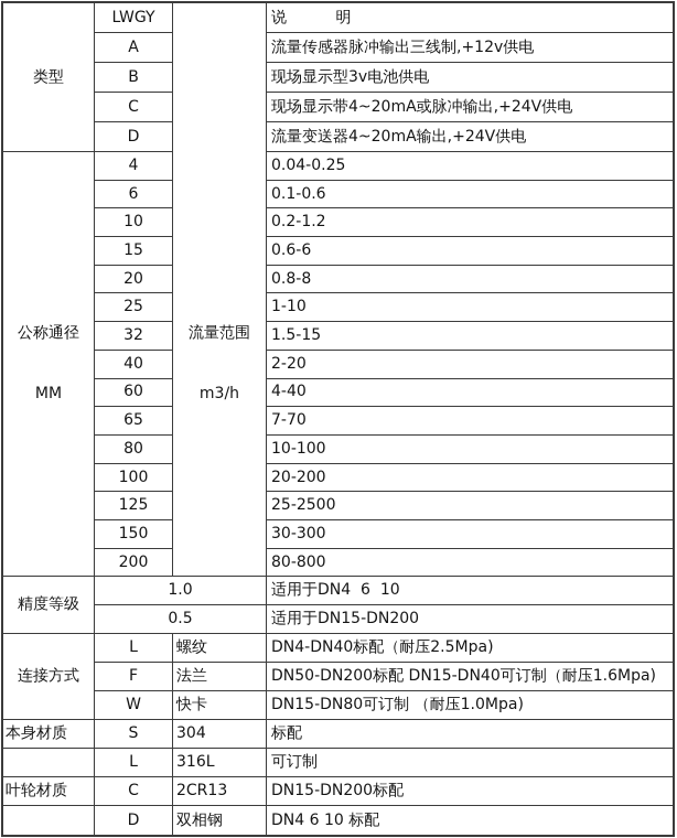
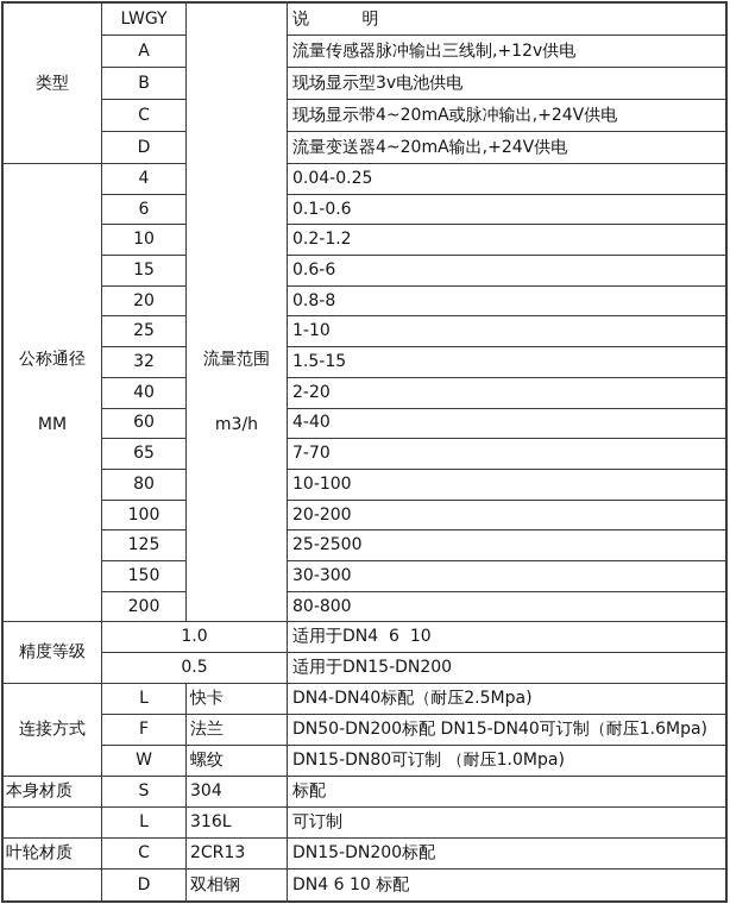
  类型	LWGY		说 明
  A	流量传感器脉冲输出三线制,+12v供电
  B	现场显示型3v电池供电
  C	现场显示带4~20mA或脉冲输出,+24V供电
  D	流量变送器4~20mA输出,+24V供电
  公称通径 MM	4	流量范围 m3/h	0.04-0.25
  6	0.1-0.6
  10	0.2-1.2
  15	0.6-6
  20	0.8-8
  25	1-10
  32	1.5-15
  40	2-20
  60	4-40
  65	7-70
  80	10-100
  100	20-200
  125	25-2500
  150	30-300
  200	80-800
  精度等级	1.0	适用于DN4 6 10
  0.5	适用于DN15-DN200
- 连接方式	L	螺纹	DN4-DN40标配（耐压2.5Mpa)
+ 连接方式	L	快卡	DN4-DN40标配（耐压2.5Mpa)
  F	法兰	DN50-DN200标配 DN15-DN40可订制（耐压1.6Mpa)
- W	快卡	DN15-DN80可订制 （耐压1.0Mpa)
+ W	螺纹	DN15-DN80可订制 （耐压1.0Mpa)
  本身材质	S	304	标配
  	L	316L	可订制
  叶轮材质	C	2CR13	DN15-DN200标配
  	D	双相钢	DN4 6 10 标配
